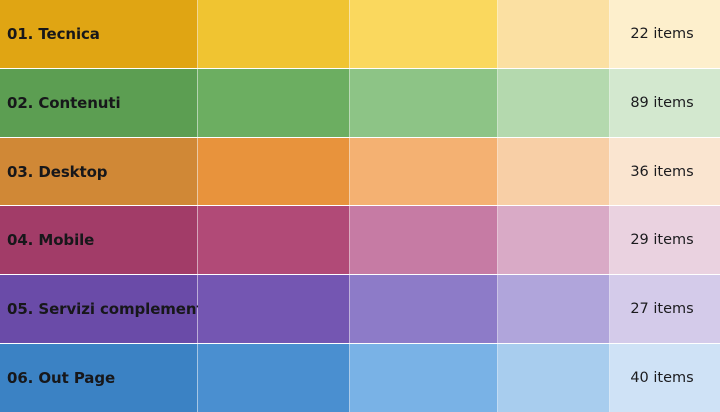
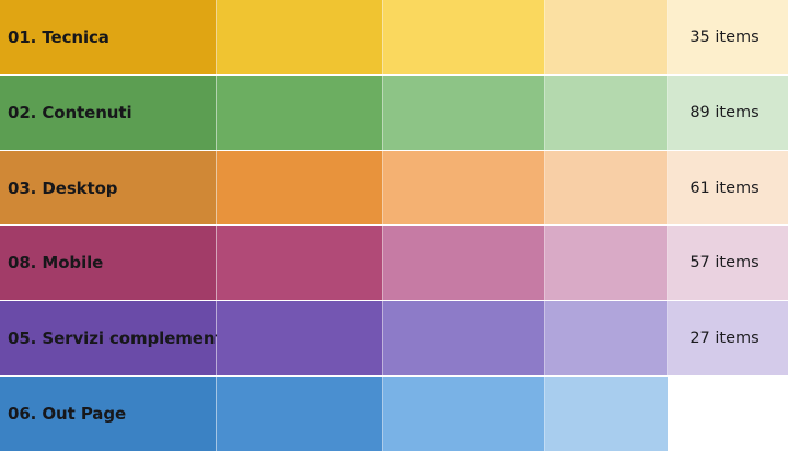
  01. Tecnica
- 22 items
+ 35 items
  02. Contenuti
  89 items
  03. Desktop
- 36 items
+ 61 items
- 04. Mobile
+ 08. Mobile
- 29 items
+ 57 items
  05. Servizi complemen
  27 items
  06. Out Page
- 40 items
